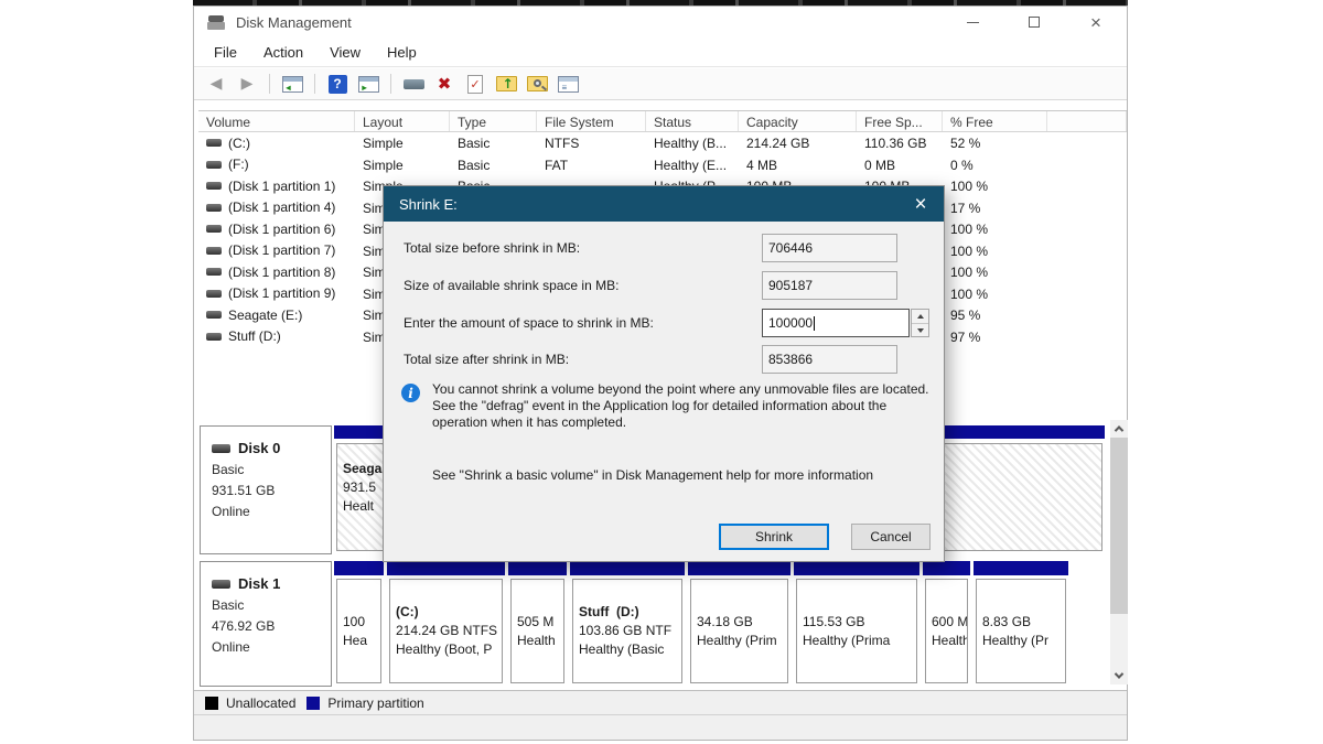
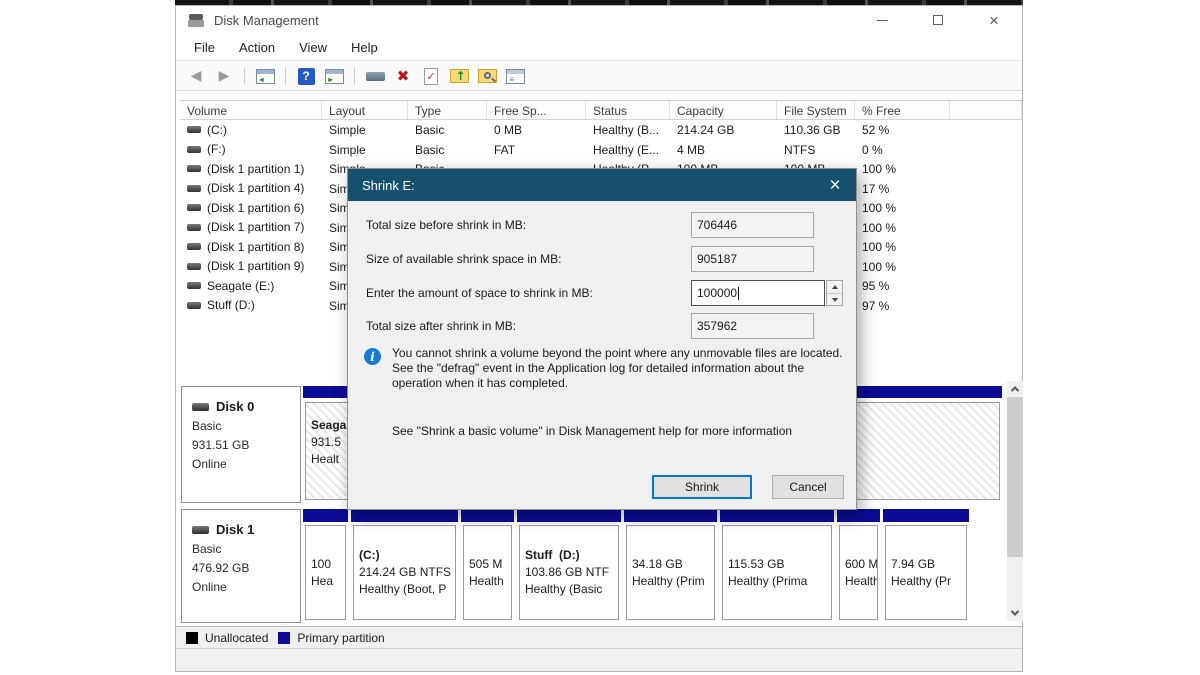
  Disk Management
  ×
  File
  Action
  View
  Help
  ◀
  ▶
  ◂
  ?
  ▸
  ✖
  ✓
  ↑
  ≡
  Volume
  Layout
  Type
- File System
+ Free Sp...
  Status
  Capacity
- Free Sp...
+ File System
  % Free
  (C:)
  Simple
  Basic
- NTFS
+ 0 MB
  Healthy (B...
  214.24 GB
  110.36 GB
  52 %
  (F:)
  Simple
  Basic
  FAT
  Healthy (E...
  4 MB
- 0 MB
+ NTFS
  0 %
  (Disk 1 partition 1)
  100 %
  (Disk 1 partition 4)
  17 %
  (Disk 1 partition 6)
  100 %
  (Disk 1 partition 7)
  100 %
  (Disk 1 partition 8)
  100 %
  (Disk 1 partition 9)
  100 %
  Seagate (E:)
  95 %
  Stuff (D:)
  97 %
  Disk 0
  Basic
  931.51 GB
  Online
  Seaga
  931.5
  Healt
  Disk 1
  Basic
  476.92 GB
  Online
  100
  Hea
  (C:)
  214.24 GB NTFS
  Healthy (Boot, P
  505 M
  Health
  Stuff (D:)
  103.86 GB NTF
  Healthy (Basic
  34.18 GB
  Healthy (Prim
  115.53 GB
  Healthy (Prima
  600 M
  Health
- 8.83 GB
+ 7.94 GB
  Healthy (Pr
  Unallocated
  Primary partition
  Shrink E:
  ×
  Total size before shrink in MB:
  706446
  Size of available shrink space in MB:
  905187
  Enter the amount of space to shrink in MB:
  100000
  Total size after shrink in MB:
- 853866
+ 357962
  i
  You cannot shrink a volume beyond the point where any unmovable files are located. See the "defrag" event in the Application log for detailed information about the operation when it has completed.
  See "Shrink a basic volume" in Disk Management help for more information
  Shrink
  Cancel
